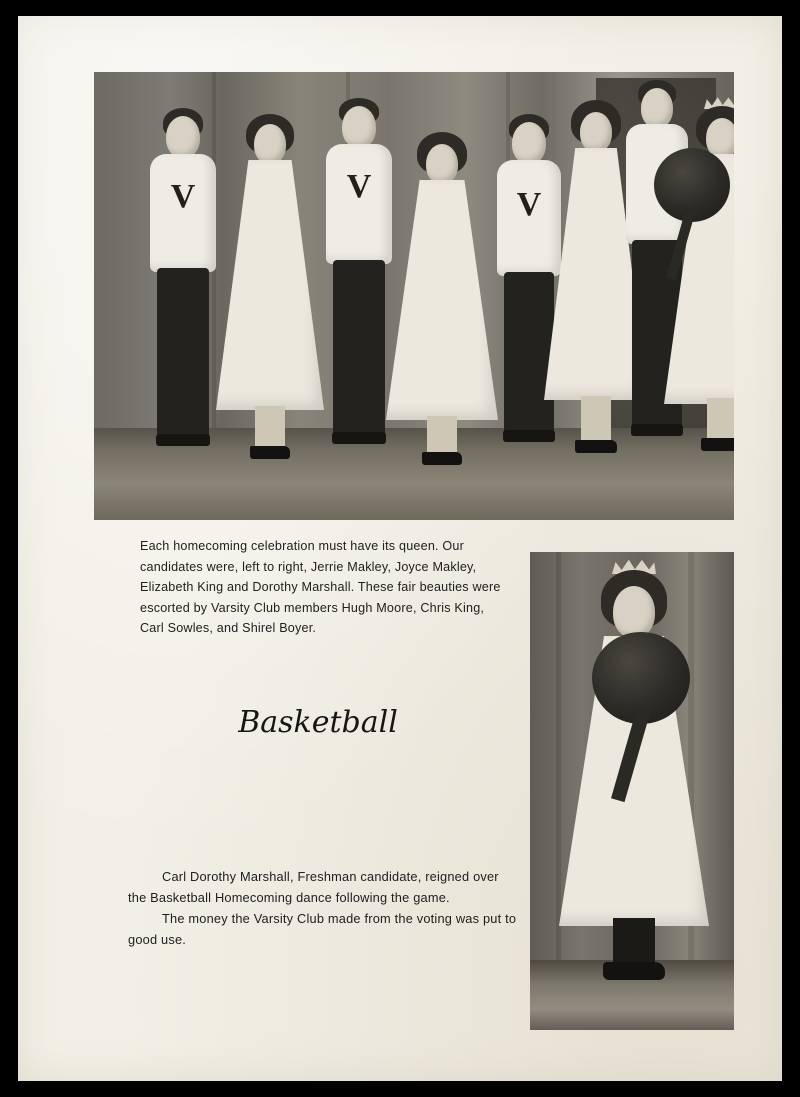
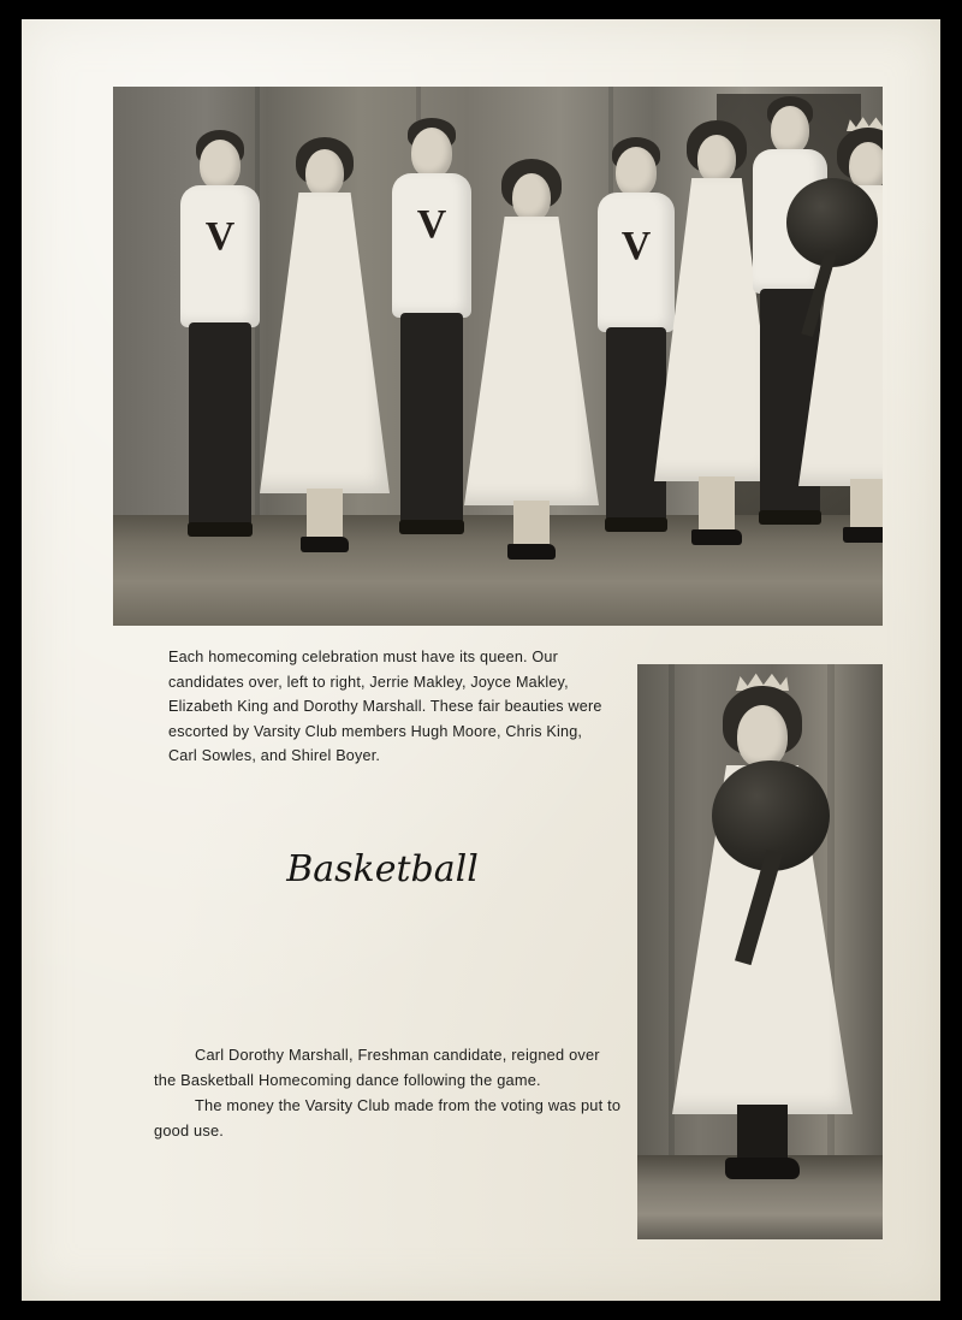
  V
  V
  V
- Each homecoming celebration must have its queen. Our candidates were, left to right, Jerrie Makley, Joyce Makley, Elizabeth King and Dorothy Marshall. These fair beauties were escorted by Varsity Club members Hugh Moore, Chris King, Carl Sowles, and Shirel Boyer.
+ Each homecoming celebration must have its queen. Our candidates over, left to right, Jerrie Makley, Joyce Makley, Elizabeth King and Dorothy Marshall. These fair beauties were escorted by Varsity Club members Hugh Moore, Chris King, Carl Sowles, and Shirel Boyer.
  Basketball
  Carl Dorothy Marshall, Freshman candidate, reigned over the Basketball Homecoming dance following the game.
  The money the Varsity Club made from the voting was put to good use.
